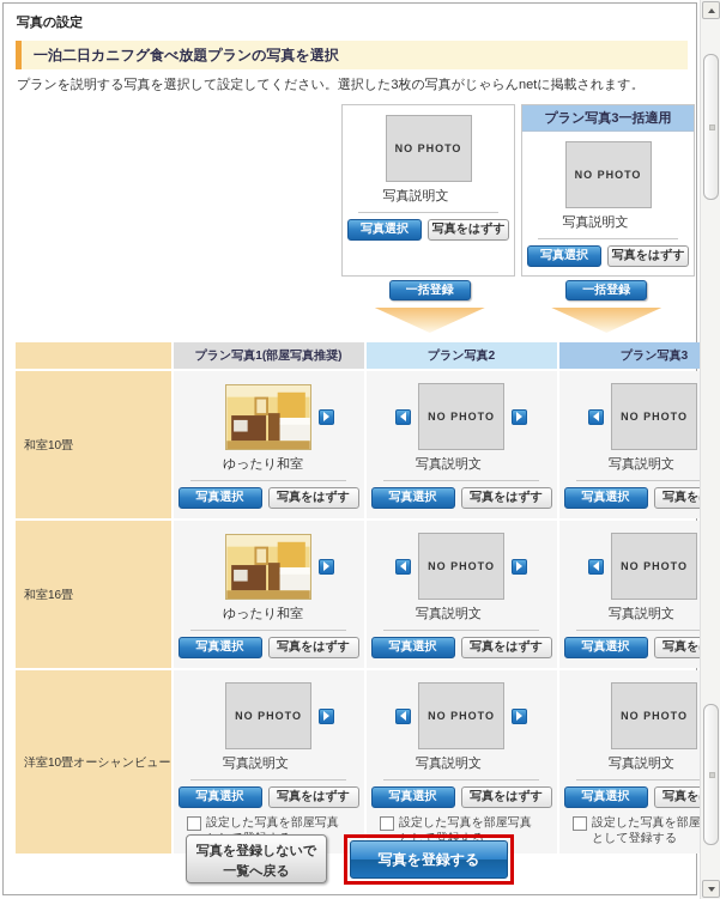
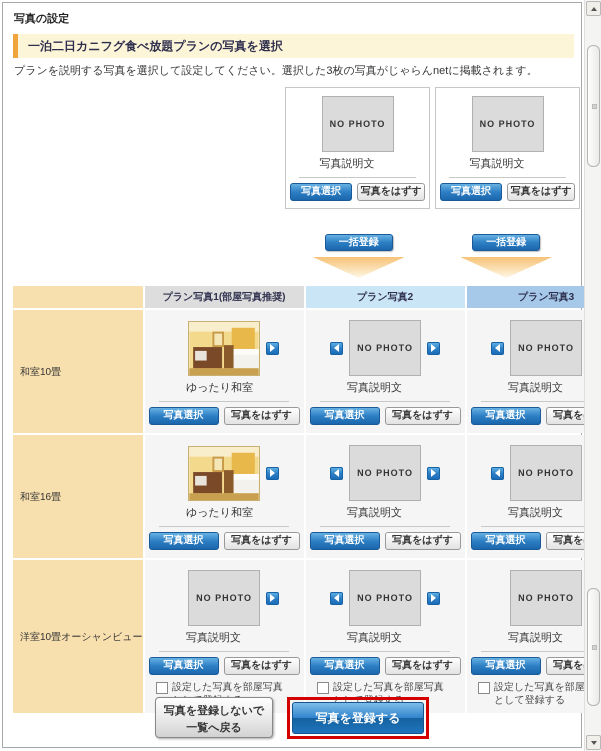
  写真の設定
  一泊二日カニフグ食べ放題プランの写真を選択
  プランを説明する写真を選択して設定してください。選択した3枚の写真がじゃらんnetに掲載されます。
  NO PHOTO
  写真説明文
  写真選択
  写真をはずす
- プラン写真3一括適用
  NO PHOTO
  写真説明文
  写真選択
  写真をはずす
  一括登録
  一括登録
  	プラン写真1(部屋写真推奨)	プラン写真2	プラン写真3
  和室10畳	ゆったり和室 写真選択 写真をはずす	NO PHOTO 写真説明文 写真選択 写真をはずす	NO PHOTO 写真説明文 写真選択 写真を
  和室16畳	ゆったり和室 写真選択 写真をはずす	NO PHOTO 写真説明文 写真選択 写真をはずす	NO PHOTO 写真説明文 写真選択 写真を
  洋室10畳オーシャンビュー	NO PHOTO 写真説明文 写真選択 写真をはずす 設定した写真を部屋写真	NO PHOTO 写真説明文 写真選択 写真をはずす 設定した写真を部屋写真として登録する	NO PHOTO 写真説明文 写真選択 写真を 設定した写真を部屋として登録する
  写真を登録しないで
  一覧へ戻る
  写真を登録する
